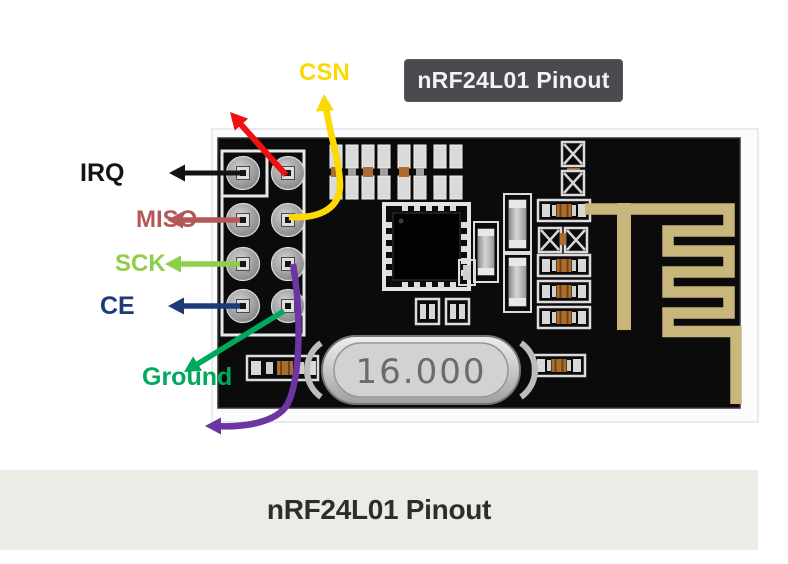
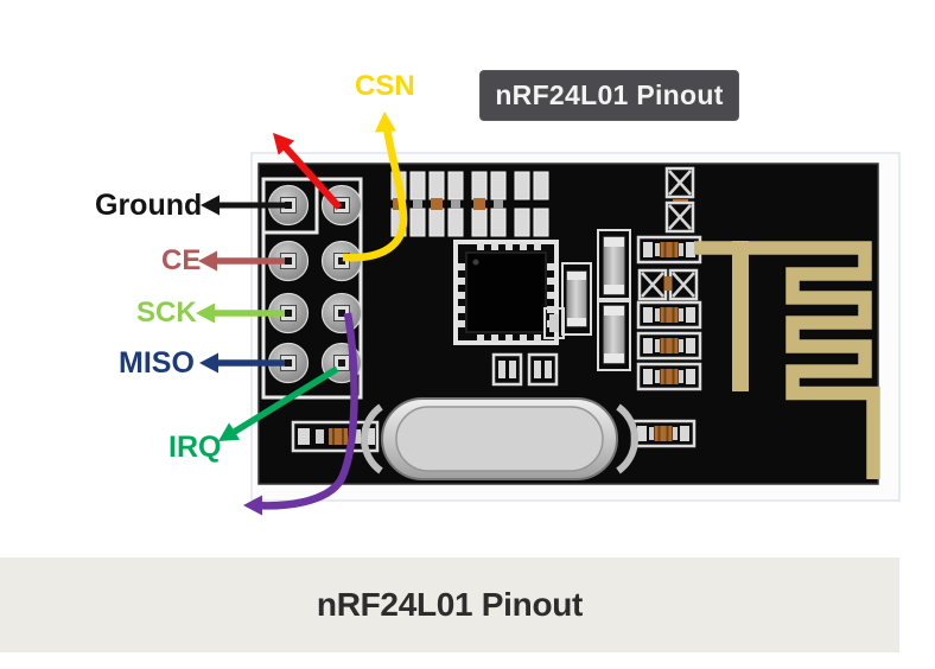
- 16.000
- IRQ
+ Ground
  CSN
- MISO
+ CE
  SCK
- CE
+ MISO
- Ground
+ IRQ
  nRF24L01 Pinout
  nRF24L01 Pinout
